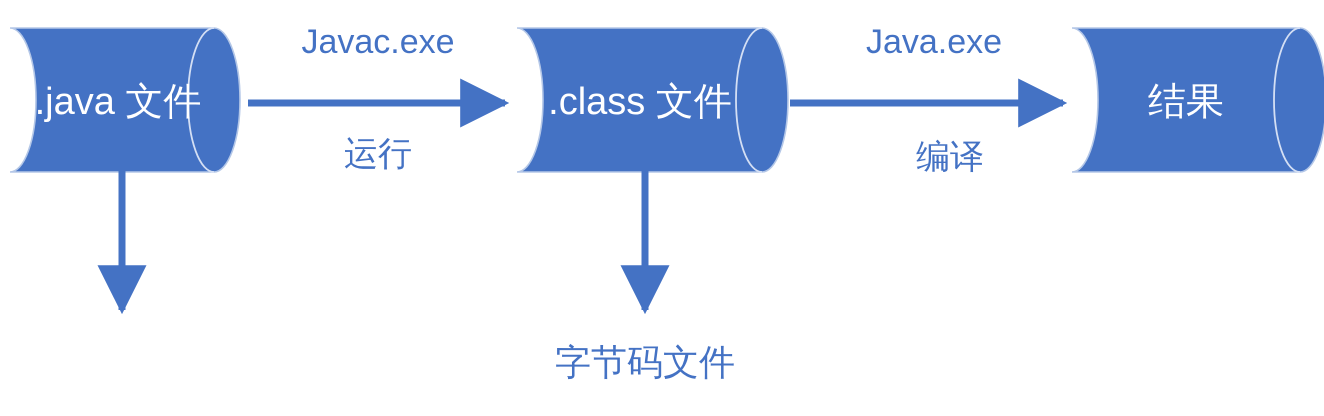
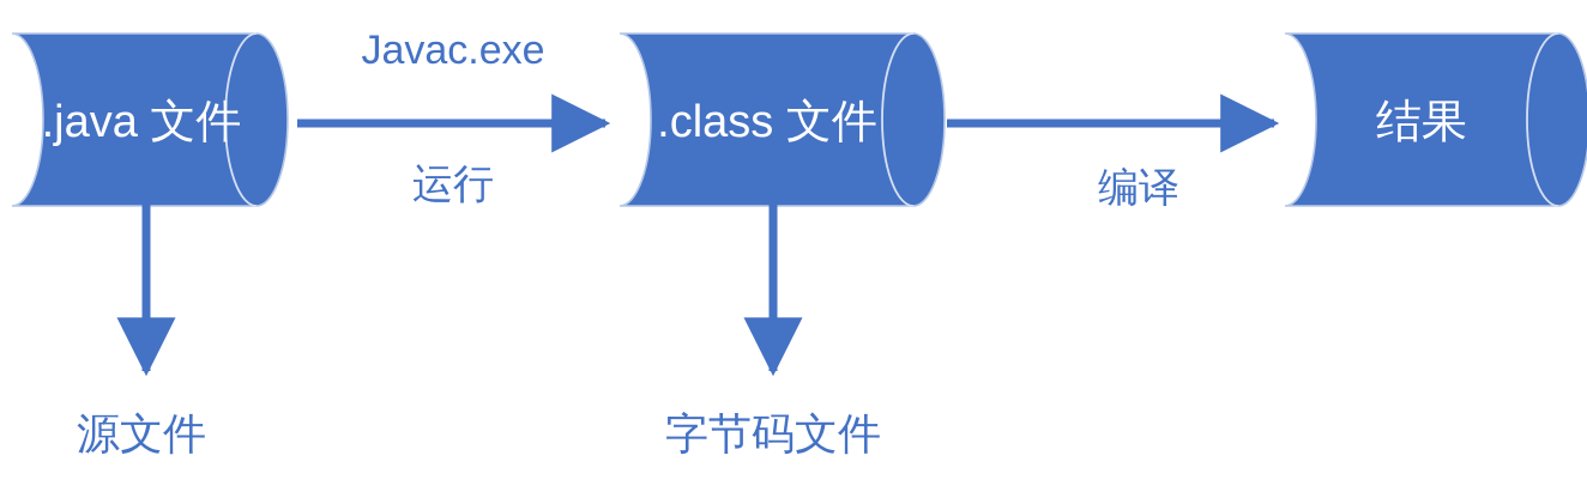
  .java 文件
  .class 文件
  结果
  Javac.exe
  运行
- Java.exe
  编译
+ 源文件
  字节码文件
